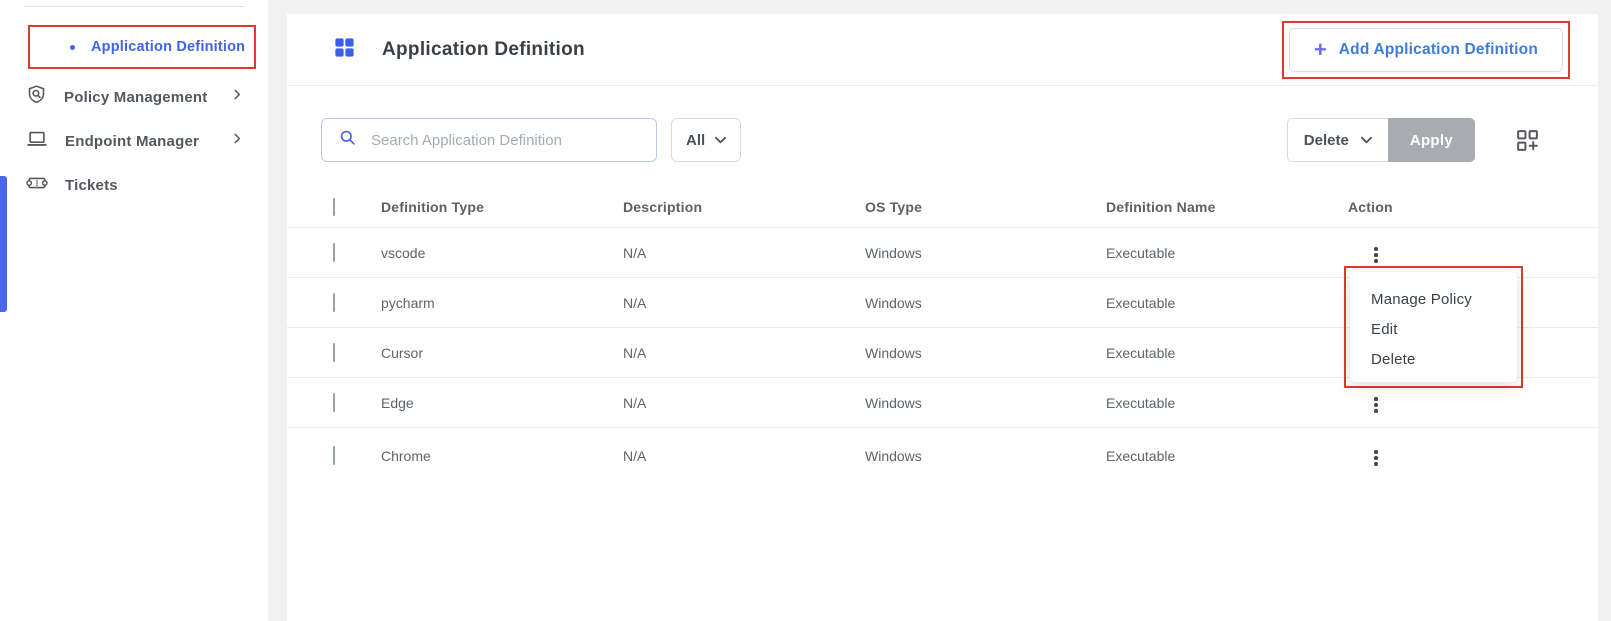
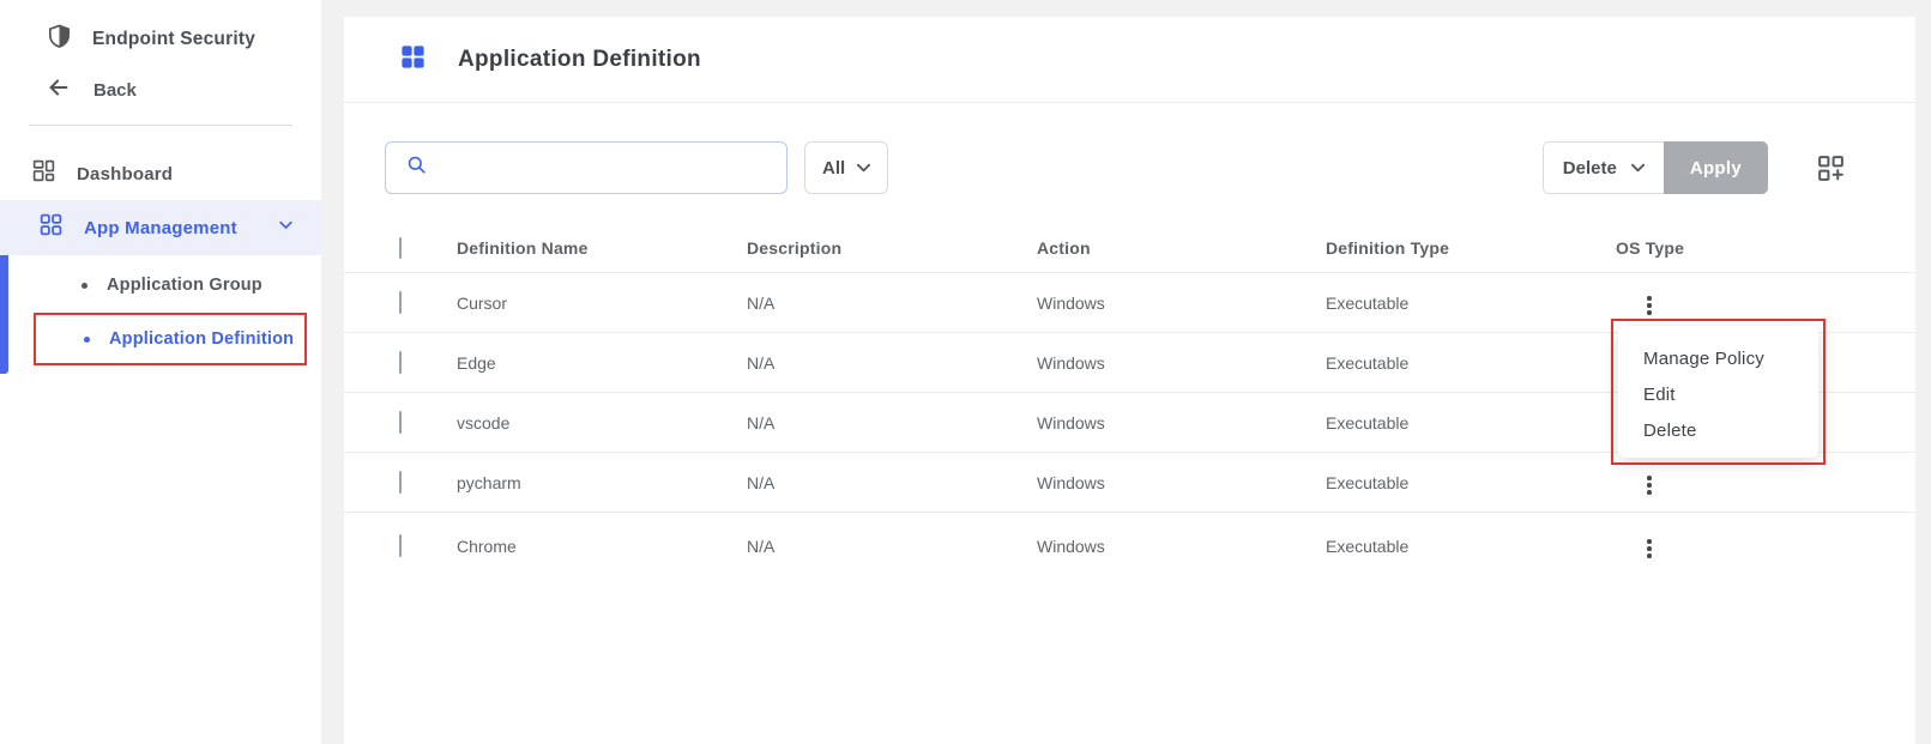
+ Endpoint Security
+ Back
+ Dashboard
+ App Management
+ Application Group
  Application Definition
- Policy Management
- Endpoint Manager
- Tickets
  Application Definition
- +
- Add Application Definition
- Search Application Definition
  All
  Delete
  Apply
- Definition Type
+ Definition Name
  Description
- OS Type
+ Action
- Definition Name
+ Definition Type
- Action
+ OS Type
- vscode
+ Cursor
  N/A
  Windows
  Executable
- pycharm
+ Edge
  N/A
  Windows
  Executable
- Cursor
+ vscode
  N/A
  Windows
  Executable
- Edge
+ pycharm
  N/A
  Windows
  Executable
  Chrome
  N/A
  Windows
  Executable
  Manage Policy
  Edit
  Delete
